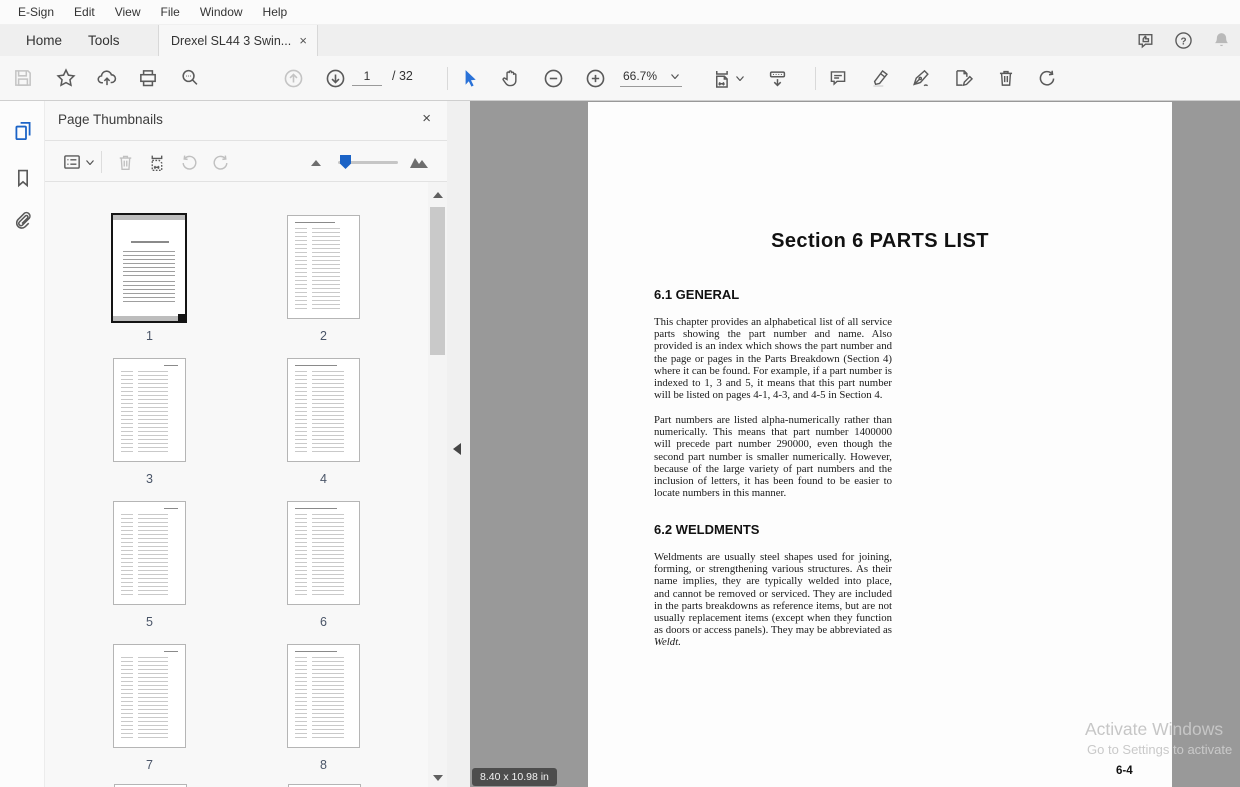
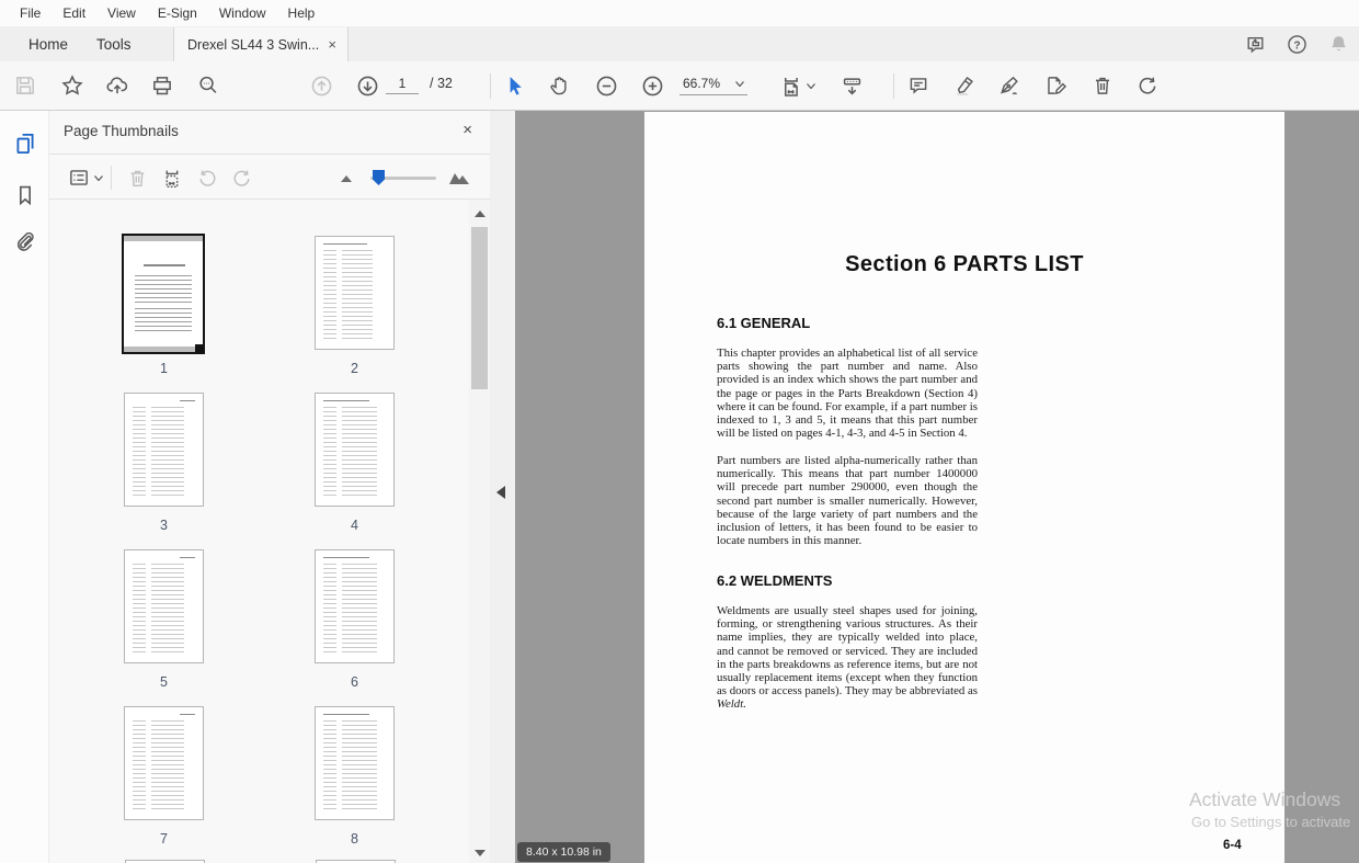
- E-Sign
+ File
  Edit
  View
- File
+ E-Sign
  Window
  Help
  Home
  Tools
  Drexel SL44 3 Swin...
  ×
  ?
  1
  / 32
  66.7%
  Page Thumbnails
  ×
  1
  2
  3
  4
  5
  6
  7
  8
  Section 6 PARTS LIST
  6.1 GENERAL
  This chapter provides an alphabetical list of all service parts showing the part number and name. Also provided is an index which shows the part number and the page or pages in the Parts Breakdown (Section 4) where it can be found. For example, if a part number is indexed to 1, 3 and 5, it means that this part number will be listed on pages 4-1, 4-3, and 4-5 in Section 4.
  Part numbers are listed alpha-numerically rather than numerically. This means that part number 1400000 will precede part number 290000, even though the second part number is smaller numerically. However, because of the large variety of part numbers and the inclusion of letters, it has been found to be easier to locate numbers in this manner.
  6.2 WELDMENTS
  Weldments are usually steel shapes used for joining, forming, or strengthening various structures. As their name implies, they are typically welded into place, and cannot be removed or serviced. They are included in the parts breakdowns as reference items, but are not usually replacement items (except when they function as doors or access panels). They may be abbreviated as Weldt.
  6-4
  Activate Windows
  Go to Settings to activate
  8.40 x 10.98 in
